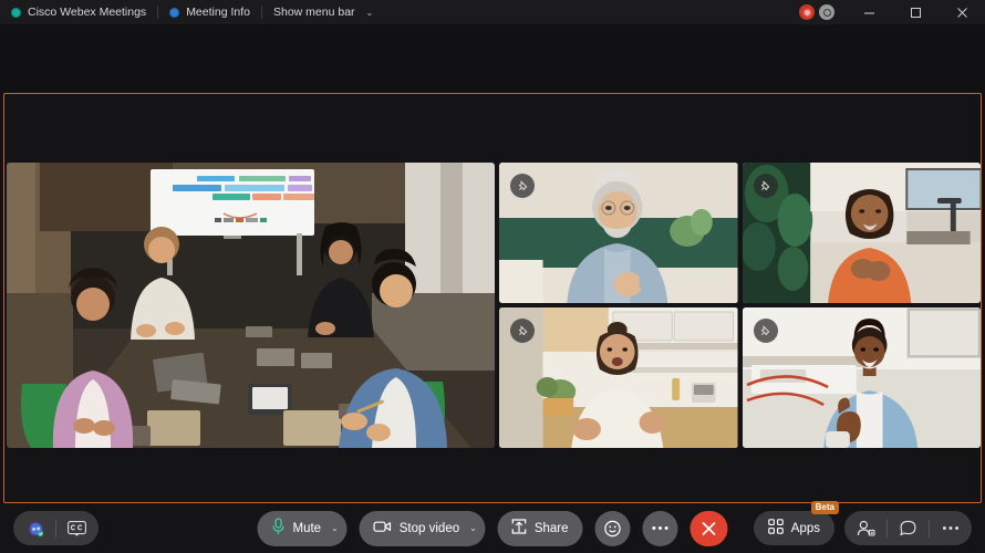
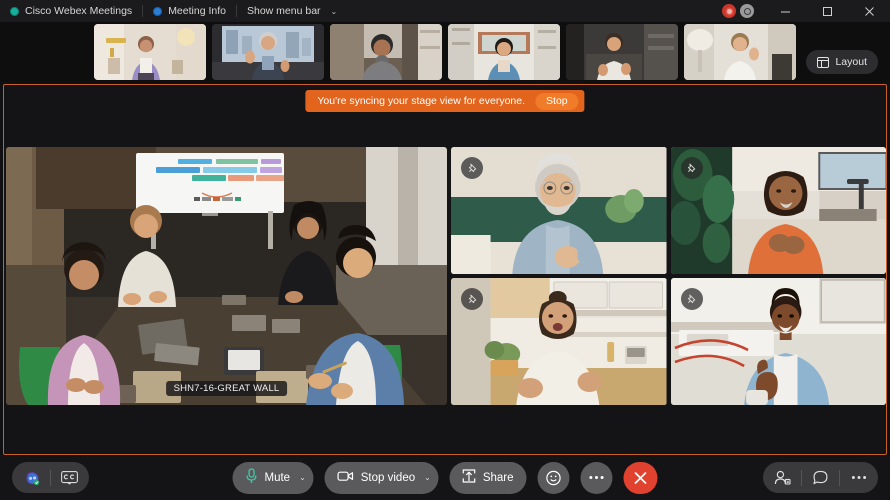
  Cisco Webex Meetings
  Meeting Info
  Show menu bar
  ⌄
+ Layout
+ You're syncing your stage view for everyone.
+ Stop
+ SHN7-16-GREAT WALL
  Mute
  ⌄
  Stop video
  ⌄
  Share
- Apps
- Beta
